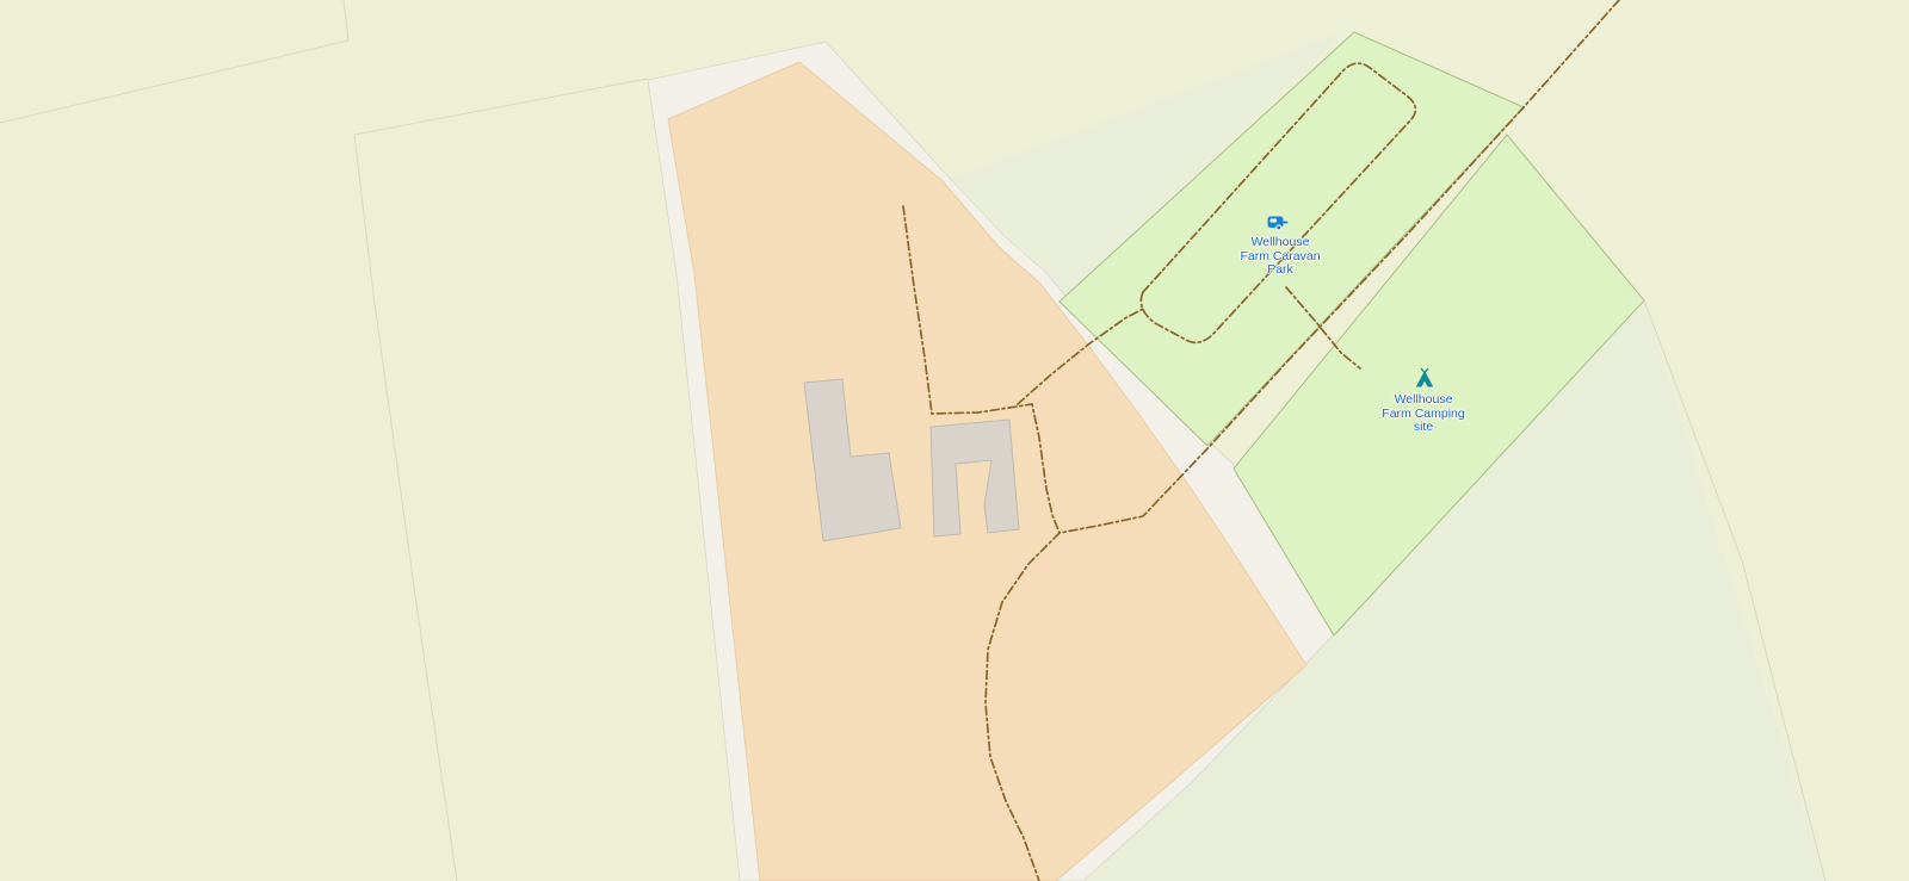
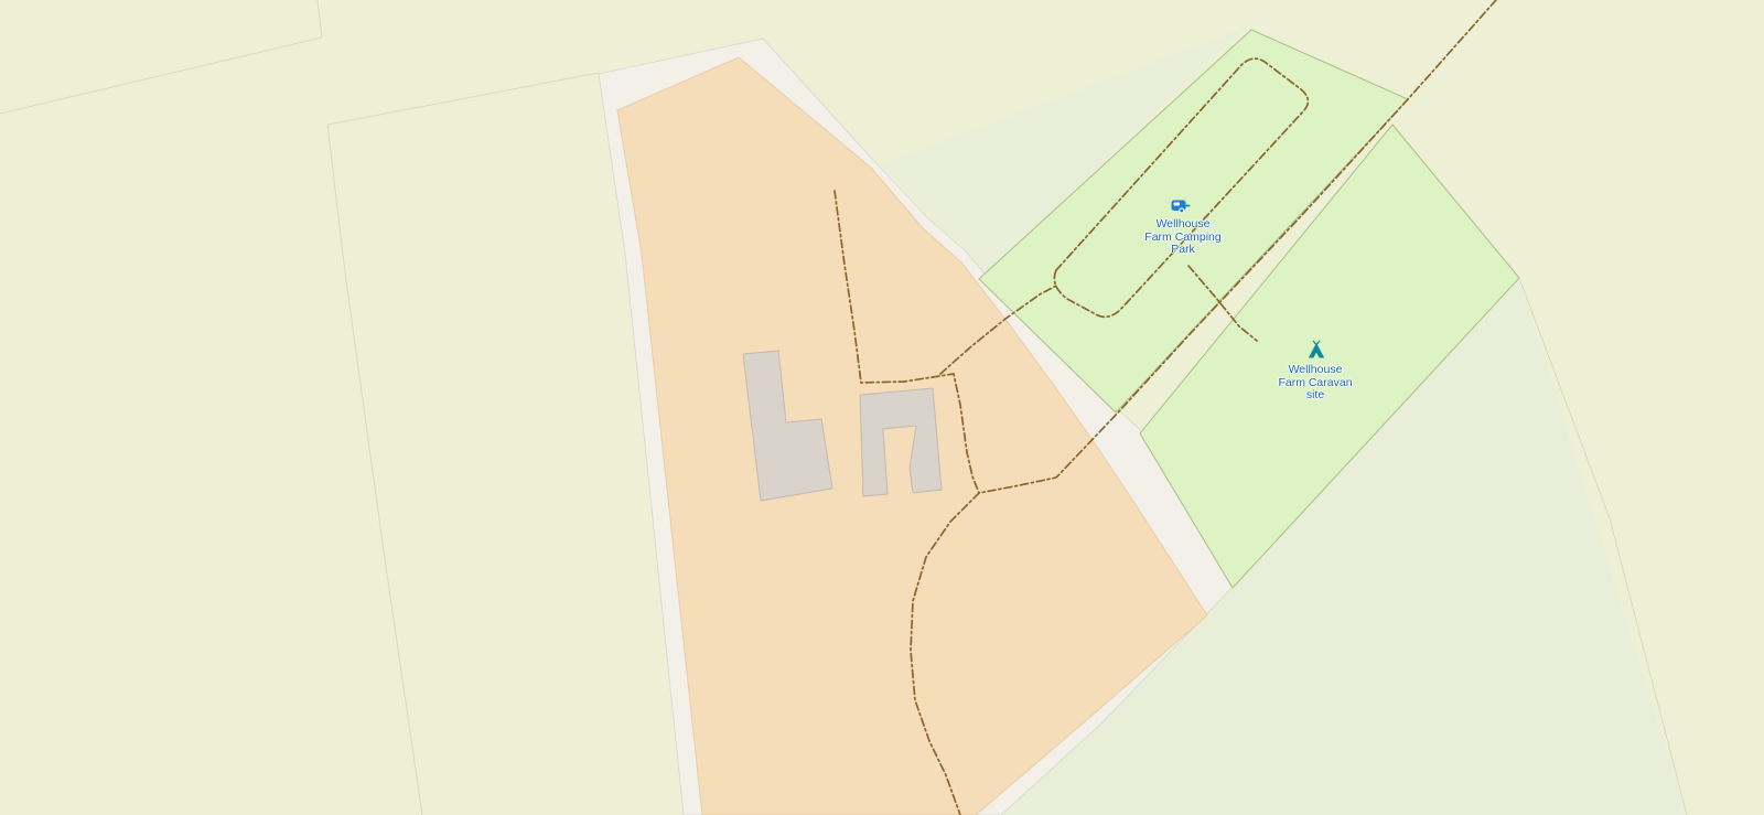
  Wellhouse
- Farm Caravan
+ Farm Camping
  Park
  Wellhouse
- Farm Camping
+ Farm Caravan
  site
